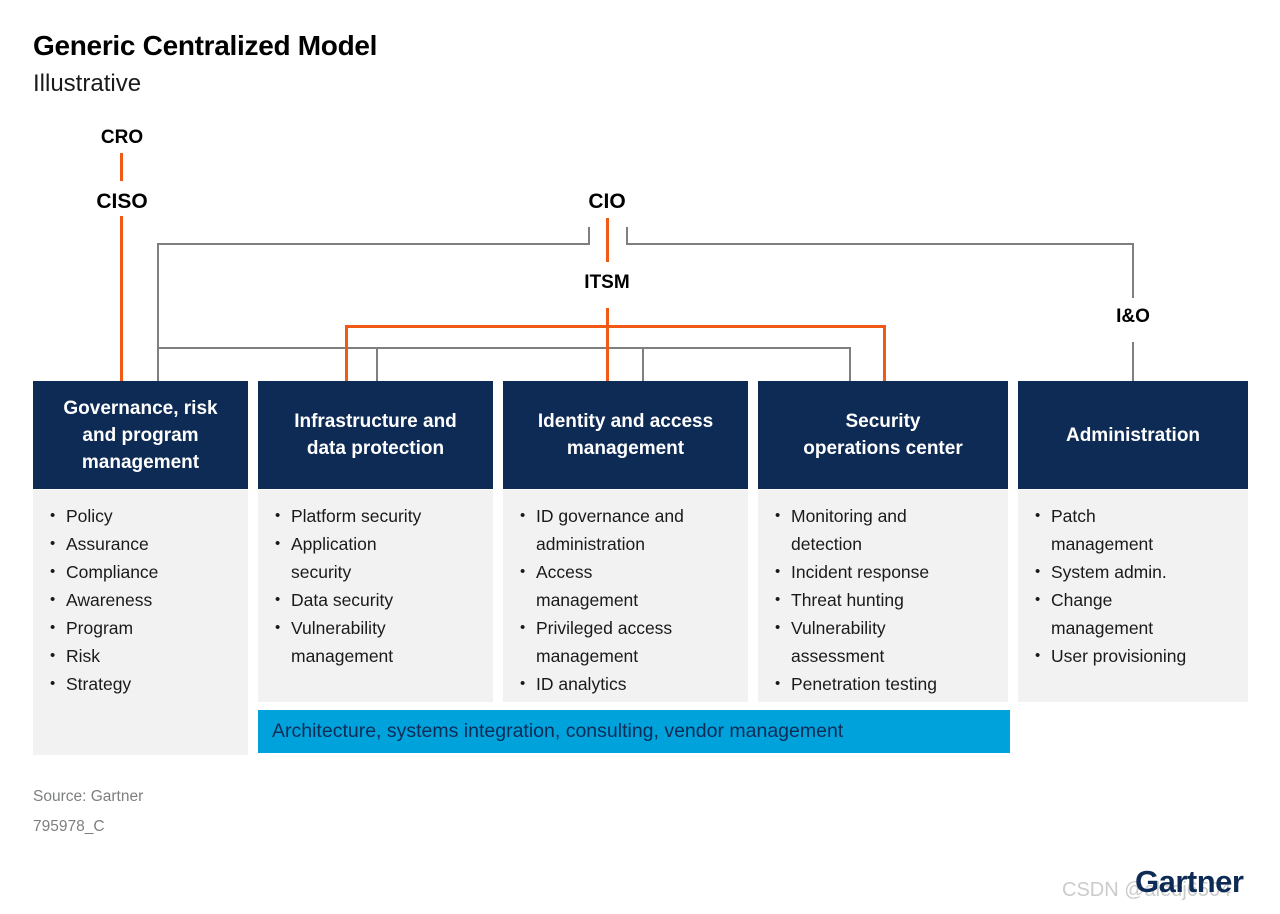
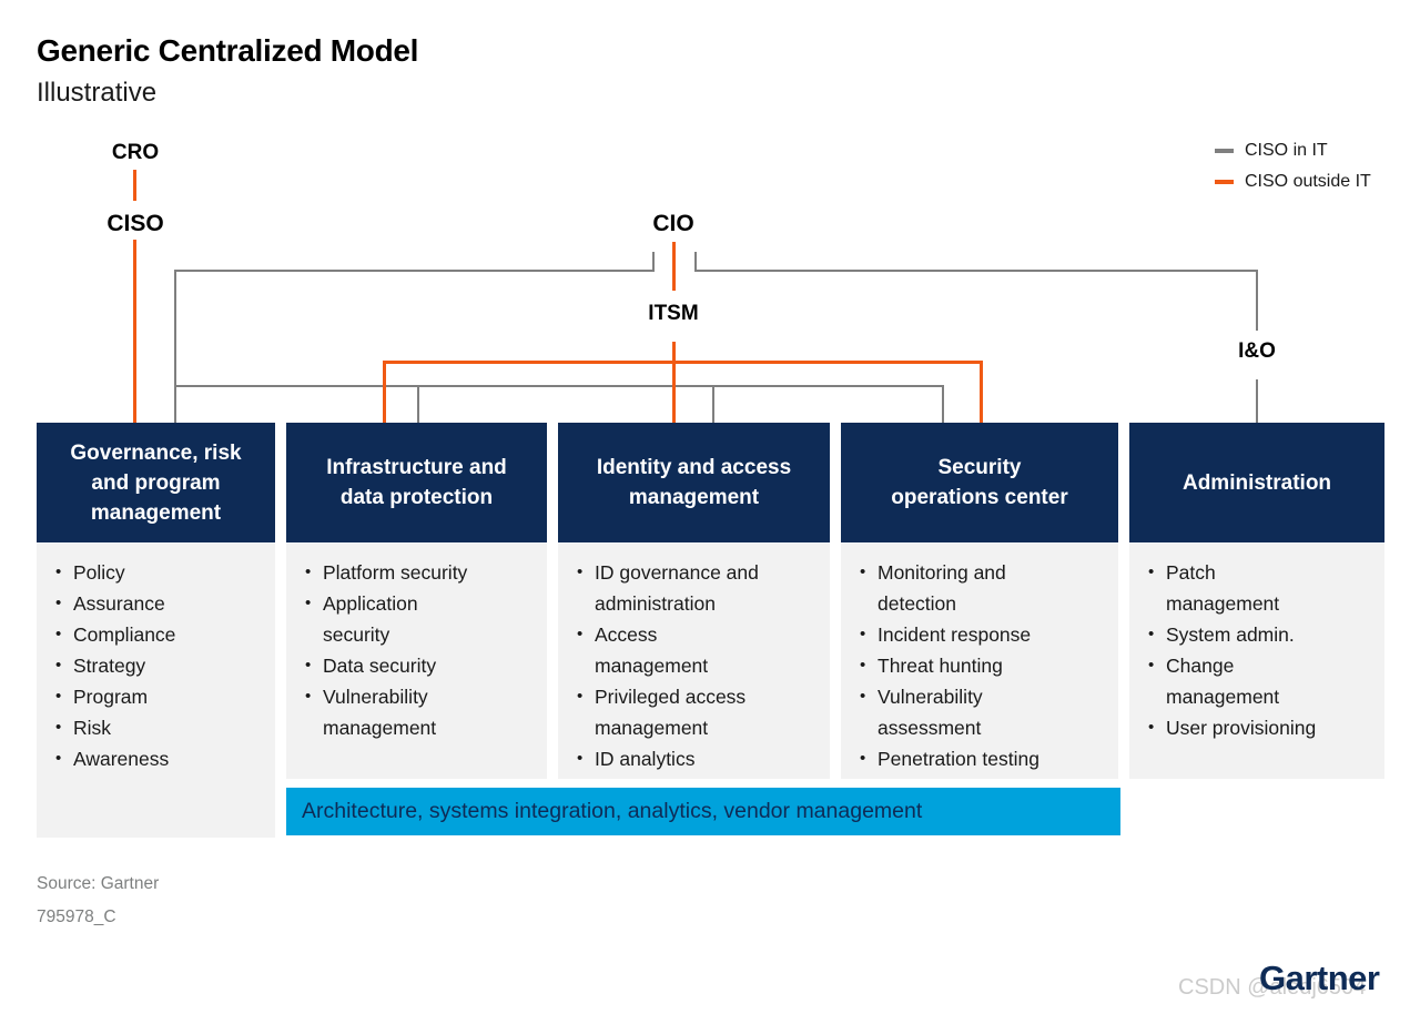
  Generic Centralized Model
  Illustrative
+ CISO in IT
+ CISO outside IT
  CRO
  CISO
  CIO
  ITSM
  I&O
  Governance, risk
  and program
  management
  Policy
  Assurance
  Compliance
- Awareness
+ Strategy
  Program
  Risk
- Strategy
+ Awareness
  Infrastructure and
  data protection
  Platform security
  Application
  security
  Data security
  Vulnerability
  management
  Identity and access
  management
  ID governance and
  administration
  Access
  management
  Privileged access
  management
  ID analytics
  Security
  operations center
  Monitoring and
  detection
  Incident response
  Threat hunting
  Vulnerability
  assessment
  Penetration testing
  Administration
  Patch
  management
  System admin.
  Change
  management
  User provisioning
- Architecture, systems integration, consulting, vendor management
+ Architecture, systems integration, analytics, vendor management
  Source: Gartner
  795978_C
  CSDN @aledj6504
  Gartner
